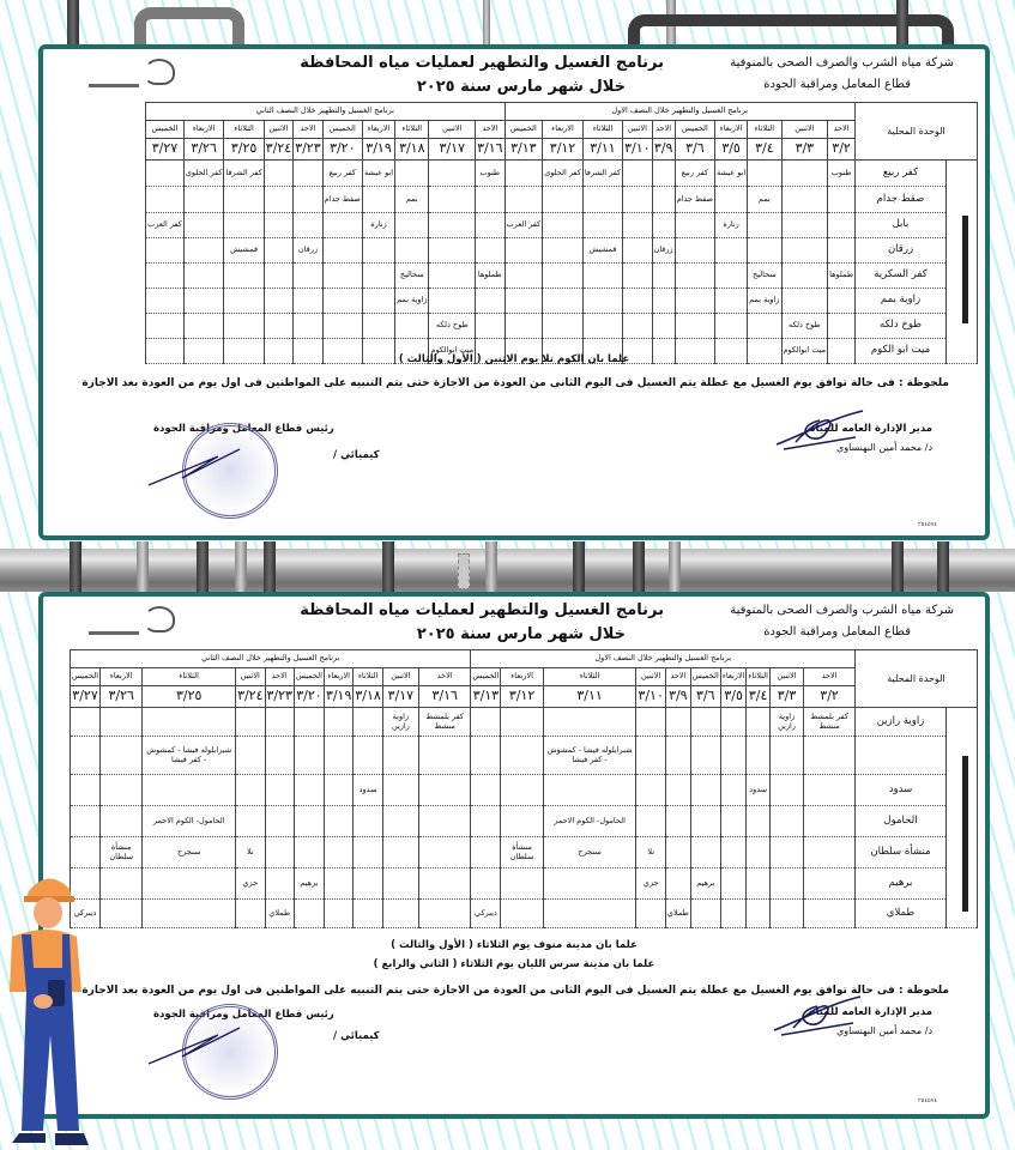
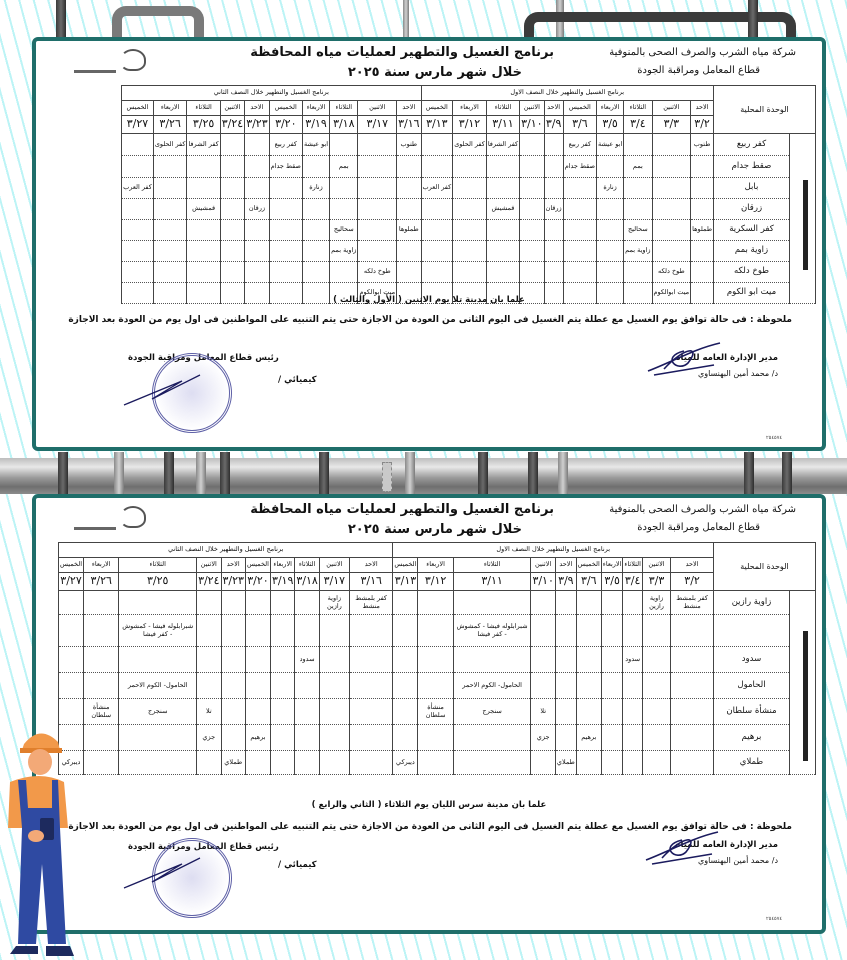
  شركة مياه الشرب والصرف الصحى بالمنوفية
  قطاع المعامل ومراقبة الجودة
  برنامج الغسيل والتطهير لعمليات مياه المحافظة
  خلال شهر مارس سنة ٢٠٢٥
  الوحدة المحلية	برنامج الغسيل والتطهير خلال النصف الاول	برنامج الغسيل والتطهير خلال النصف الثاني
  الاحد	الاثنين	الثلاثاء	الاربعاء	الخميس	الاحد	الاثنين	الثلاثاء	الاربعاء	الخميس	الاحد	الاثنين	الثلاثاء	الاربعاء	الخميس	الاحد	الاثنين	الثلاثاء	الاربعاء	الخميس
  ٣/٢	٣/٣	٣/٤	٣/٥	٣/٦	٣/٩	٣/١٠	٣/١١	٣/١٢	٣/١٣	٣/١٦	٣/١٧	٣/١٨	٣/١٩	٣/٢٠	٣/٢٣	٣/٢٤	٣/٢٥	٣/٢٦	٣/٢٧
  	كفر ربيع	طتوب			ابو عيشة	كفر ربيع			كفر الشرفا	كفر الحلوى		طتوب			ابو عيشة	كفر ربيع			كفر الشرفا	كفر الحلوى
  صقط جدام			بمم		صقط جدام								بمم		صقط جدام
  بابل				زنارة						كفر العرب				زنارة						كفر العرب
  زرقان						زرقان		قمشيش								زرقان		قمشيش
  كفر السكرية	طملوها		سحاليج								طملوها		سحاليج
  زاوية بمم			زاوية بمم										زاوية بمم
  طوخ دلكه		طوخ دلكه										طوخ دلكه
  ميت ابو الكوم		ميت ابوالكوم										ميت ابوالكوم
- علما بان الكوم تلا يوم الاثنين ( الأول والثالث )
+ علما بان مدينة تلا يوم الاثنين ( الأول والثالث )
  ملحوظة : فى حالة توافق يوم الغسيل مع عطلة يتم الغسيل فى اليوم الثانى من العودة من الاجازة حتى يتم التنبيه على المواطنين فى اول يوم من العودة بعد الاجازة
  مدير الإدارة العامه للميا
  د/ محمد أمين البهنساوي
  رئيس قطاع المقبة الجودة
  كيميائي /
  شركة مياه الشرب والصرف الصحى بالمنوفية
  قطاع المعامل ومراقبة الجودة
  برنامج الغسيل والتطهير لعمليات مياه المحافظة
  خلال شهر مارس سنة ٢٠٢٥
  الوحدة المحلية	برنامج الغسيل والتطهير خلال النصف الاول	برنامج الغسيل والتطهير خلال النصف الثاني
  الاحد	الاثنين	الثلاثاء	الاربعاء	الخميس	الاحد	الاثنين	الثلاثاء	الاربعاء	الخميس	الاحد	الاثنين	الثلاثاء	الاربعاء	الخميس	الاحد	الاثنين	الثلاثاء	الاربعاء	الخميس
  ٣/٢	٣/٣	٣/٤	٣/٥	٣/٦	٣/٩	٣/١٠	٣/١١	٣/١٢	٣/١٣	٣/١٦	٣/١٧	٣/١٨	٣/١٩	٣/٢٠	٣/٢٣	٣/٢٤	٣/٢٥	٣/٢٦	٣/٢٧
  	زاوية رازين	كفر بلمشط منشط	زاوية رازين									كفر بلمشط منشط	زاوية رازين
  								شبرابلوله فيشا - كمشوش - كفر فيشا										شبرابلوله فيشا - كمشوش - كفر فيشا
  سدود			سدود										سدود
  الحامول								الحامول- الكوم الاحمر										الحامول- الكوم الاحمر
  منشأة سلطان							تلا	سنجرج	منشأة سلطان								تلا	سنجرج	منشأة سلطان
  برهيم					برهيم		جزي								برهيم		جزي
  طملاي						طملاي				ديبركي						طملاي				ديبركي
- علما بان مدينة منوف يوم الثلاثاء ( الأول والثالث )
  علما بان مدينة سرس الليان يوم الثلاثاء ( الثاني والرابع )
  ملحوظة : فى حالة توافق يوم الغسيل مع عطلة يتم الغسيل فى اليوم الثانى من العودة من الاجازة حتى يتم التنبيه على المواطنين فى اول يوم من العودة بعد الاجازة
  مدير الإدارة العامه لليه
  د/ محمد أمين البهنساوي
  كيميائي /
